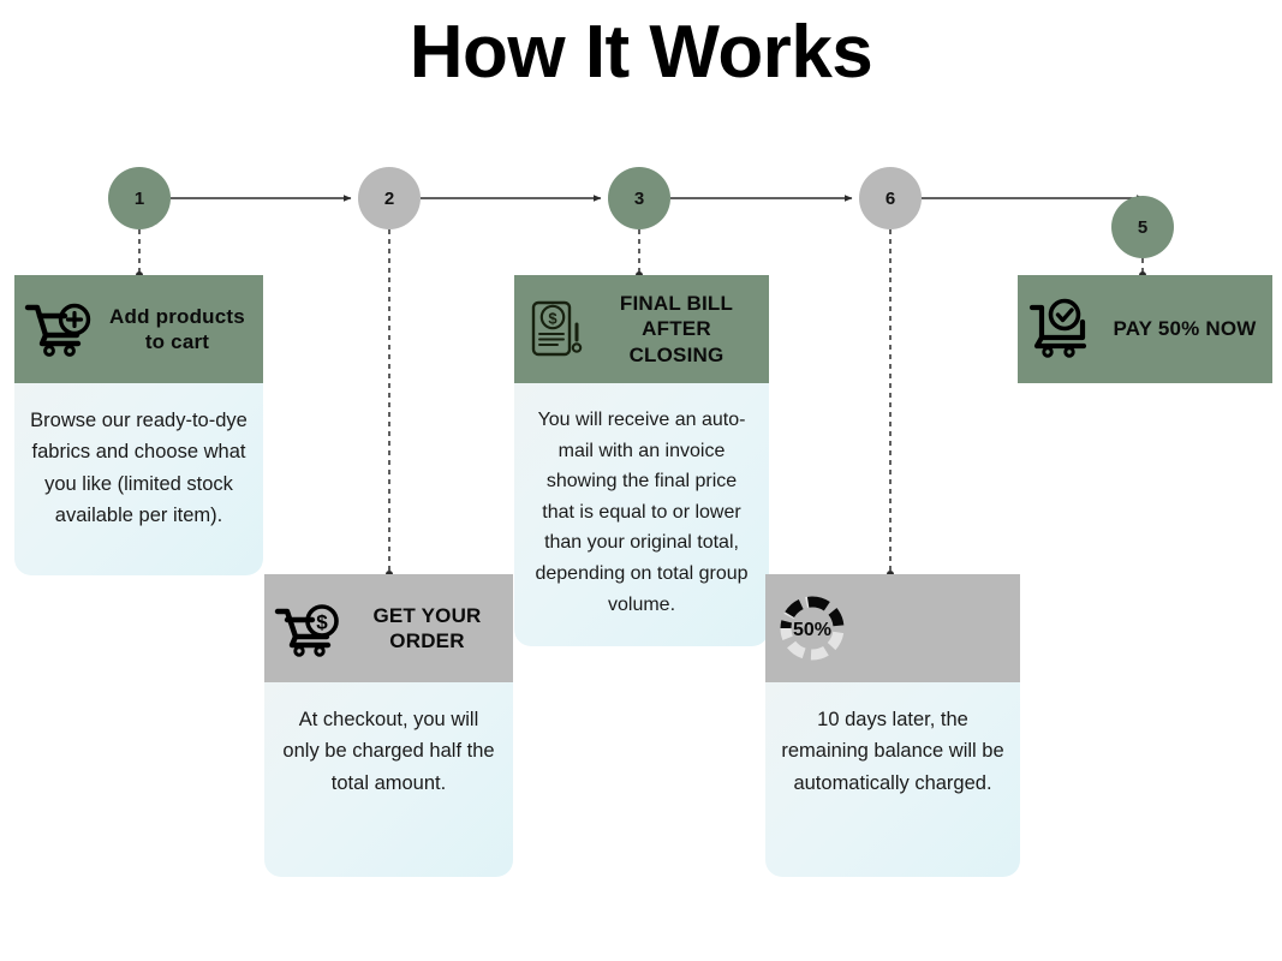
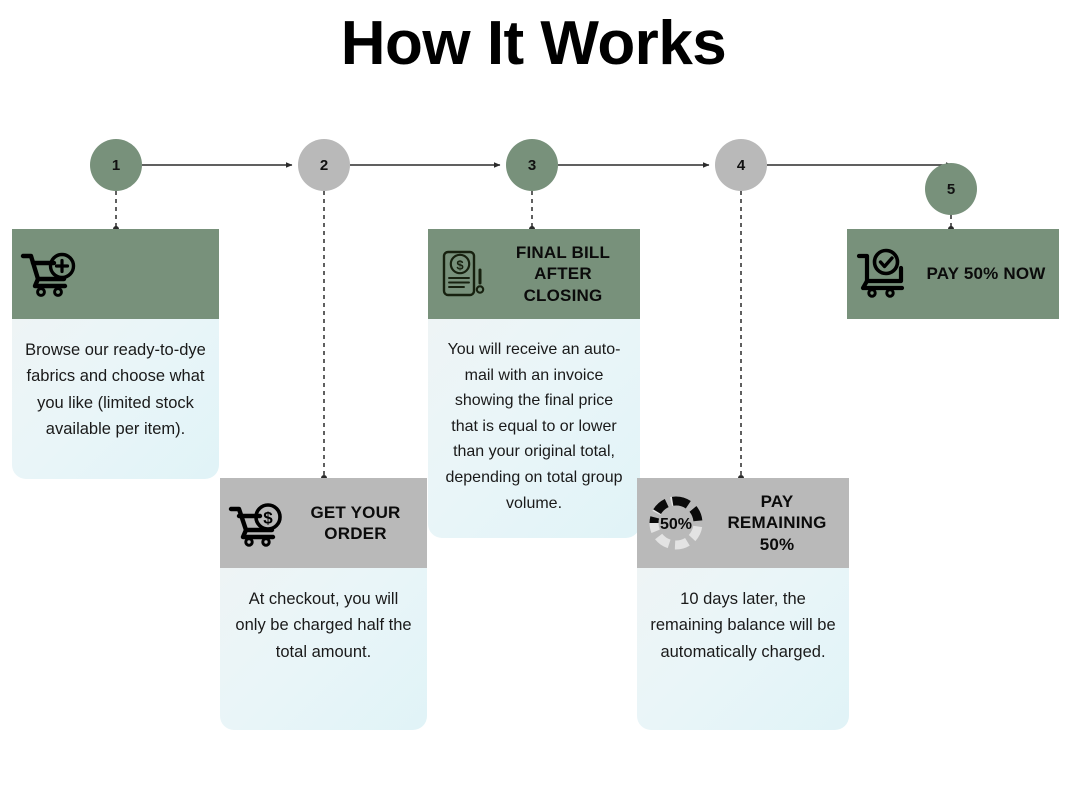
  How It Works
  1
  2
  3
- 6
+ 4
  5
- Add products to cart
  Browse our ready-to-dye fabrics and choose what you like (limited stock available per item).
  $
  GET YOUR ORDER
  At checkout, you will only be charged half the total amount.
  $
  FINAL BILL AFTER CLOSING
  You will receive an auto-mail with an invoice showing the final price that is equal to or lower than your original total, depending on total group volume.
  50%
+ PAY REMAINING 50%
  10 days later, the remaining balance will be automatically charged.
  PAY 50% NOW
